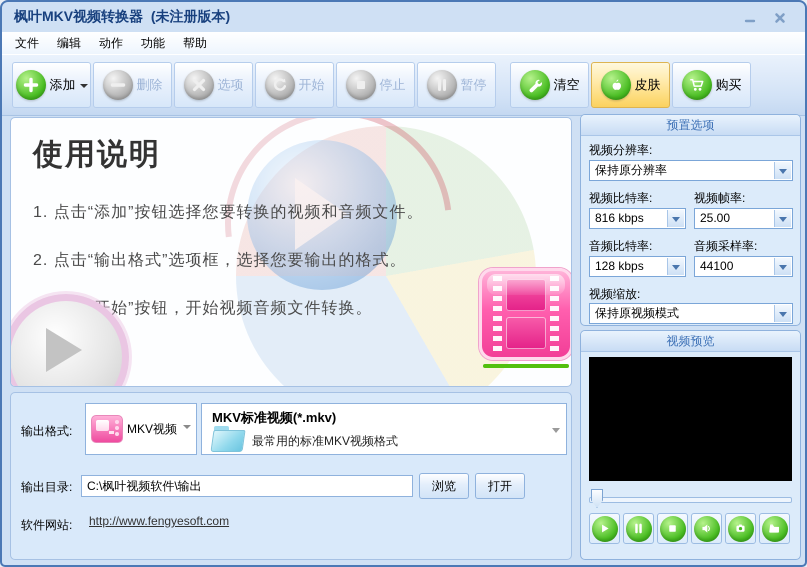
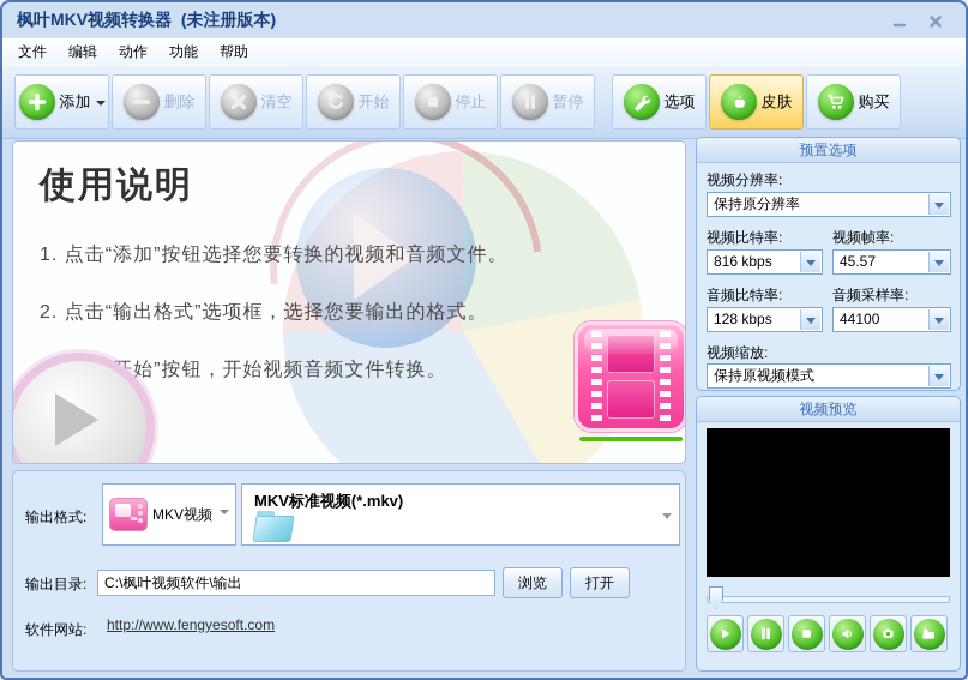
  枫叶MKV视频转换器 (未注册版本)
  文件
  编辑
  动作
  功能
  帮助
  添加
  删除
- 选项
+ 清空
  开始
  停止
  暂停
- 清空
+ 选项
  皮肤
  购买
  使用说明
  1. 点击“添加”按钮选择您要转换的视频和音频文件。
  2. 点击“输出格式”选项框，选择您要输出的格式。
  始”按钮，开始视频音频文件转换。
  预置选项
  视频分辨率:
  保持原分辨率
  视频比特率:
  视频帧率:
  816 kbps
- 25.00
+ 45.57
  音频比特率:
  音频采样率:
  128 kbps
  44100
  视频缩放:
  保持原视频模式
  视频预览
  输出格式:
  MKV视频
  MKV标准视频(*.mkv)
- 最常用的标准MKV视频格式
  输出目录:
  C:\枫叶视频软件\输出
  浏览
  打开
  软件网站:
  http://www.fengyesoft.com
